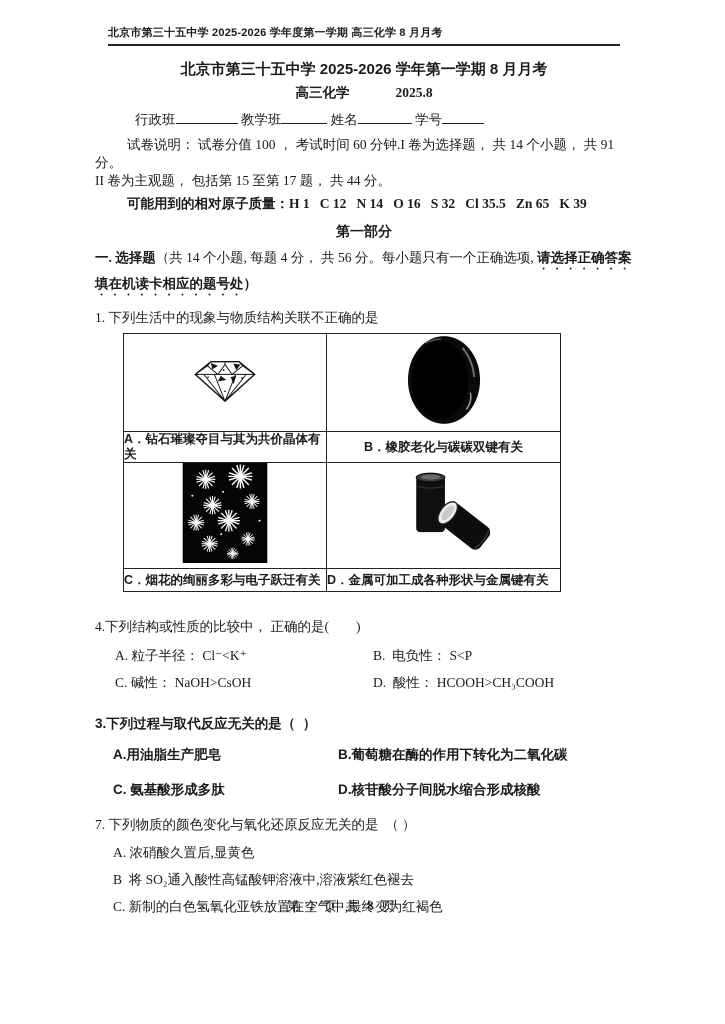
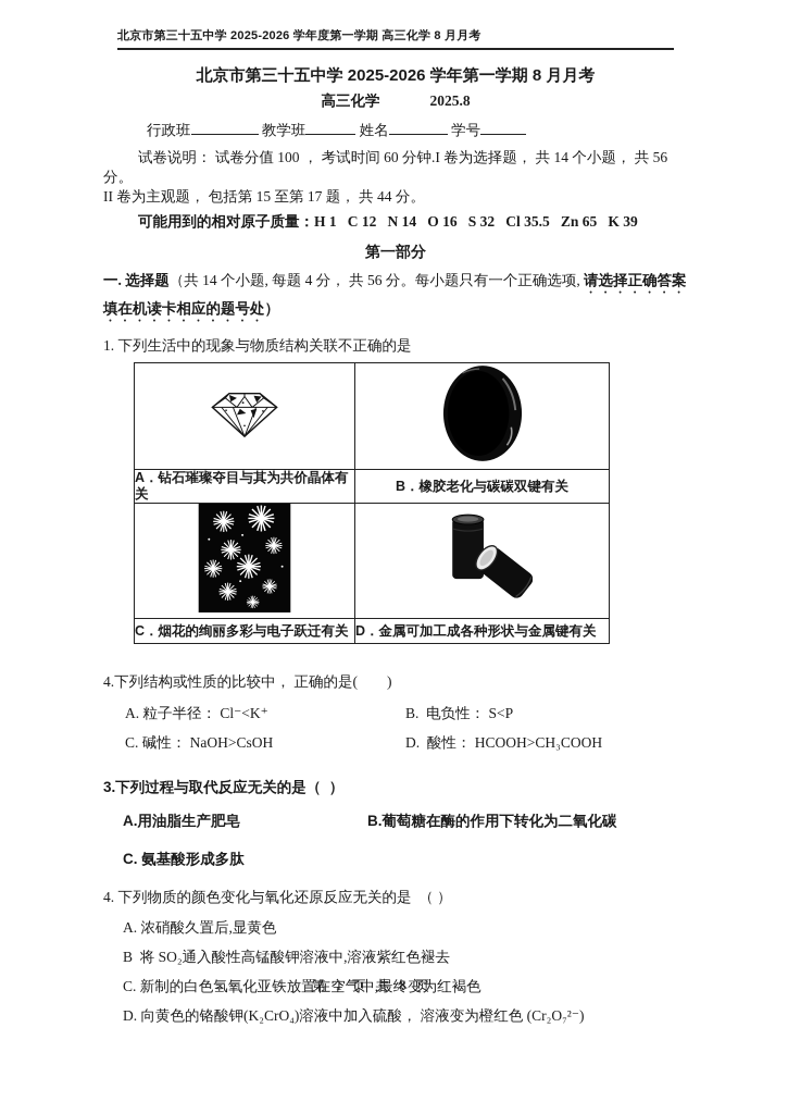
  北京市第三十五中学 2025-2026 学年度第一学期 高三化学 8 月月考
  北京市第三十五中学 2025-2026 学年第一学期 8 月月考
  高三化学
  2025.8
  行政班 教学班 姓名 学号
- 试卷说明： 试卷分值 100 ， 考试时间 60 分钟.I 卷为选择题， 共 14 个小题， 共 91 分。
+ 试卷说明： 试卷分值 100 ， 考试时间 60 分钟.I 卷为选择题， 共 14 个小题， 共 56 分。
  II 卷为主观题， 包括第 15 至第 17 题， 共 44 分。
  可能用到的相对原子质量：H 1 C 12 N 14 O 16 S 32 Cl 35.5 Zn 65 K 39
  第一部分
  一. 选择题（共 14 个小题, 每题 4 分， 共 56 分。每小题只有一个正确选项, 请选择正确答案填在机读卡相应的题号处）
  1. 下列生活中的现象与物质结构关联不正确的是
  A．钻石璀璨夺目与其为共价晶体有关	B．橡胶老化与碳碳双键有关
  C．烟花的绚丽多彩与电子跃迁有关	D．金属可加工成各种形状与金属键有关
  4.下列结构或性质的比较中， 正确的是( )
  A. 粒子半径： Cl⁻<K⁺
  B. 电负性： S<P
  C. 碱性： NaOH>CsOH
  D. 酸性： HCOOH>CH₃COOH
  3.下列过程与取代反应无关的是（ ）
  A.用油脂生产肥皂
  B.葡萄糖在酶的作用下转化为二氧化碳
  C. 氨基酸形成多肽
- D.核苷酸分子间脱水缩合形成核酸
- 7. 下列物质的颜色变化与氧化还原反应无关的是 （ ）
+ 4. 下列物质的颜色变化与氧化还原反应无关的是 （ ）
  A. 浓硝酸久置后,显黄色
  B 将 SO₂通入酸性高锰酸钾溶液中,溶液紫红色褪去
  C. 新制的白色氢氧化亚铁放置在空气中,最终变为红褐色
+ D. 向黄色的铬酸钾(K₂CrO₄)溶液中加入硫酸， 溶液变为橙红色 (Cr₂O₇²⁻)
  第 1 页 共 8 页
